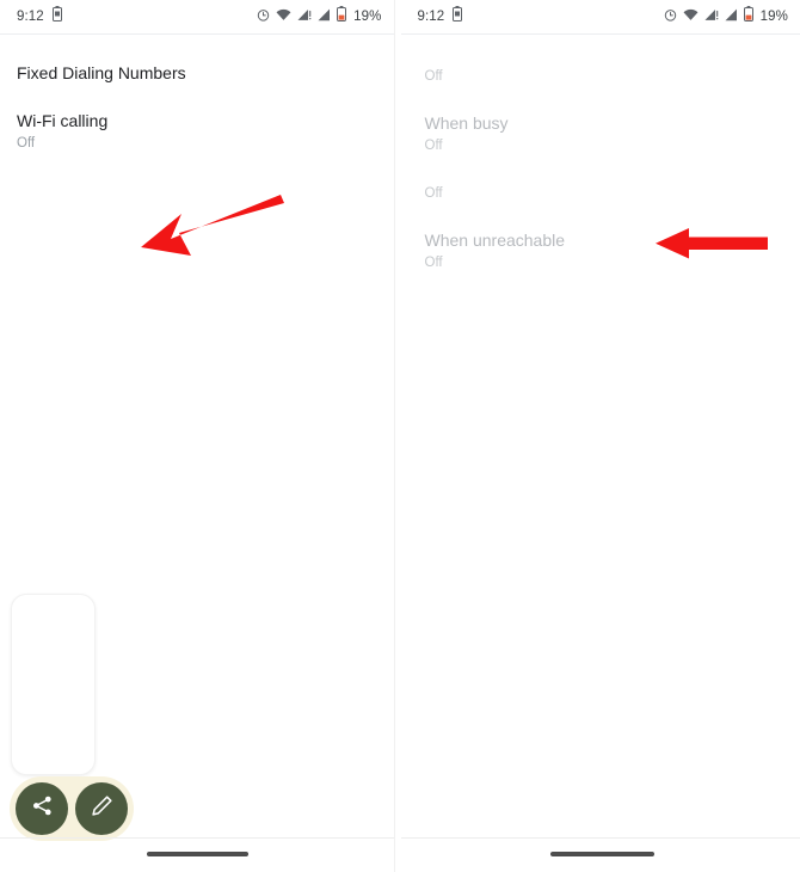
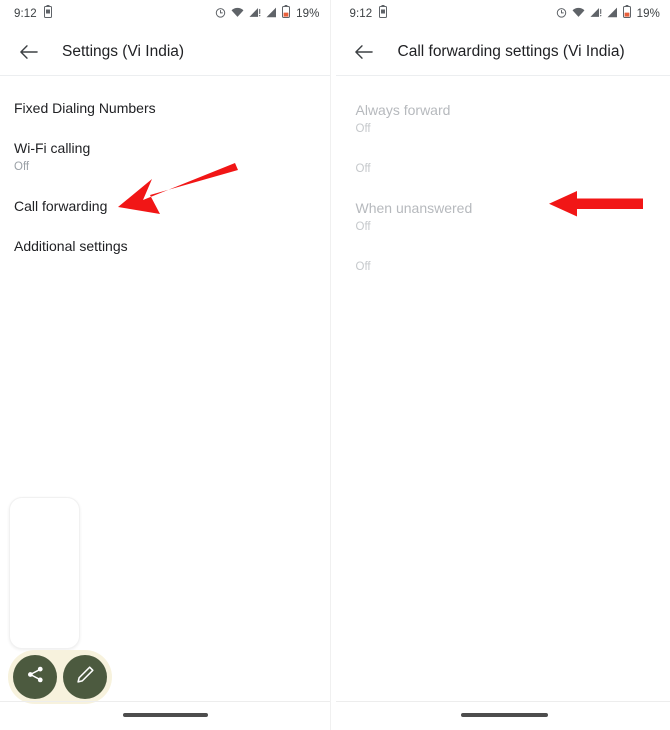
  9:12
  19%
+ Settings (Vi India)
  Fixed Dialing Numbers
  Wi-Fi calling
  Off
+ Call forwarding
+ Additional settings
  9:12
  19%
+ Call forwarding settings (Vi India)
+ Always forward
  Off
- When busy
  Off
+ When unanswered
  Off
- When unreachable
  Off
